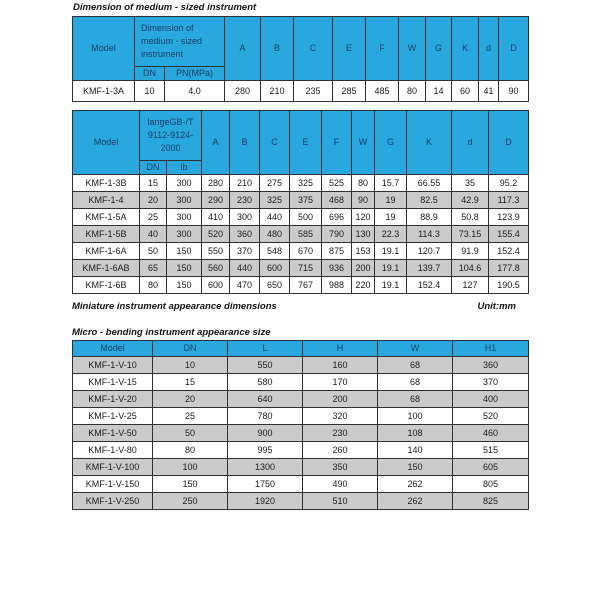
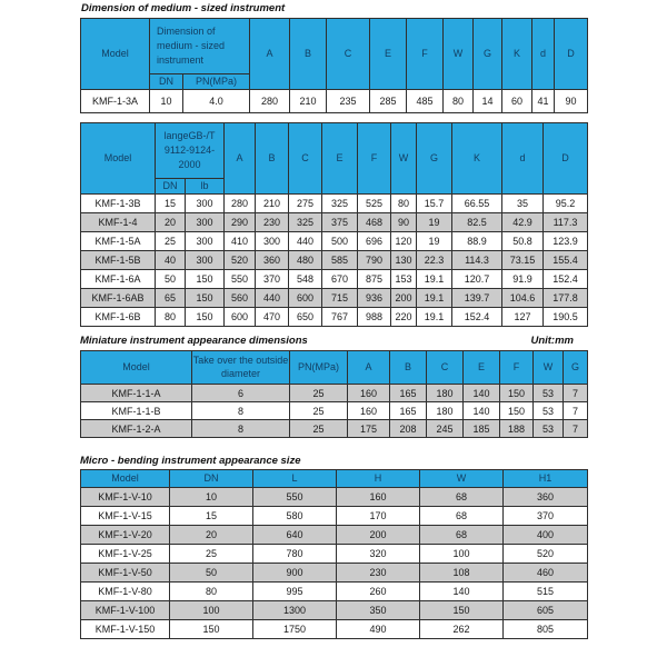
  Dimension of medium - sized instrument
  Model	Dimension of medium - sized instrument	A	B	C	E	F	W	G	K	d	D
  DN	PN(MPa)
  KMF-1-3A	10	4.0	280	210	235	285	485	80	14	60	41	90
  Model	langeGB-/T 9112-9124- 2000	A	B	C	E	F	W	G	K	d	D
  DN	lb
  KMF-1-3B	15	300	280	210	275	325	525	80	15.7	66.55	35	95.2
  KMF-1-4	20	300	290	230	325	375	468	90	19	82.5	42.9	117.3
  KMF-1-5A	25	300	410	300	440	500	696	120	19	88.9	50.8	123.9
  KMF-1-5B	40	300	520	360	480	585	790	130	22.3	114.3	73.15	155.4
  KMF-1-6A	50	150	550	370	548	670	875	153	19.1	120.7	91.9	152.4
  KMF-1-6AB	65	150	560	440	600	715	936	200	19.1	139.7	104.6	177.8
  KMF-1-6B	80	150	600	470	650	767	988	220	19.1	152.4	127	190.5
  Miniature instrument appearance dimensions
  Unit:mm
+ Model	Take over the outside diameter	PN(MPa)	A	B	C	E	F	W	G
+ KMF-1-1-A	6	25	160	165	180	140	150	53	7
+ KMF-1-1-B	8	25	160	165	180	140	150	53	7
+ KMF-1-2-A	8	25	175	208	245	185	188	53	7
  Micro - bending instrument appearance size
  Model	DN	L	H	W	H1
  KMF-1-V-10	10	550	160	68	360
  KMF-1-V-15	15	580	170	68	370
  KMF-1-V-20	20	640	200	68	400
  KMF-1-V-25	25	780	320	100	520
  KMF-1-V-50	50	900	230	108	460
  KMF-1-V-80	80	995	260	140	515
  KMF-1-V-100	100	1300	350	150	605
  KMF-1-V-150	150	1750	490	262	805
- KMF-1-V-250	250	1920	510	262	825
